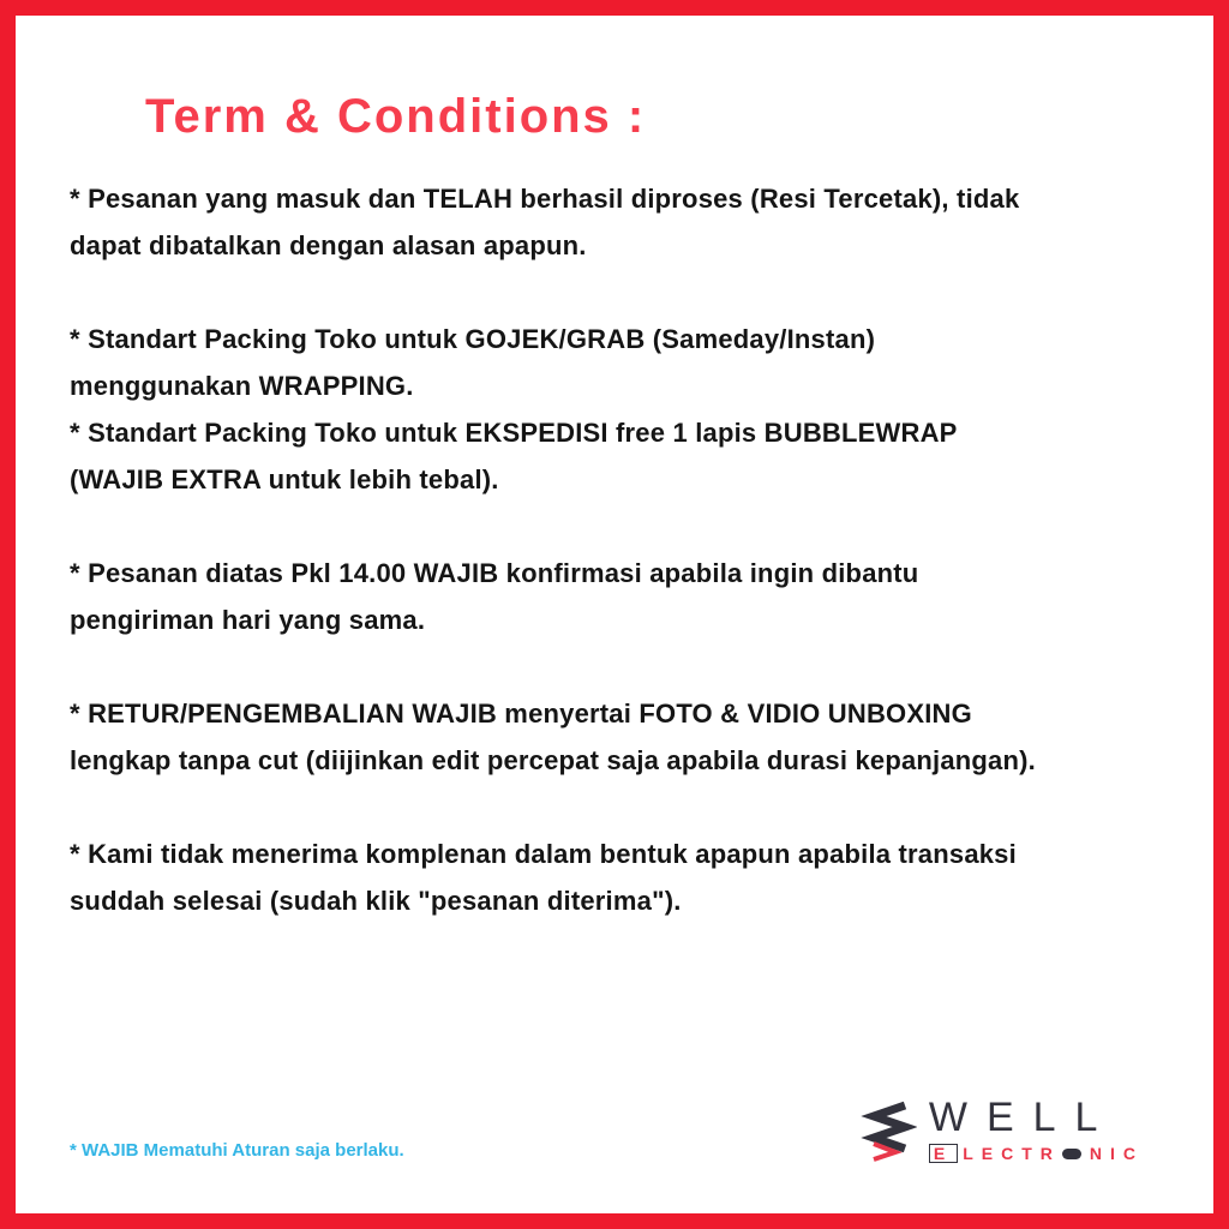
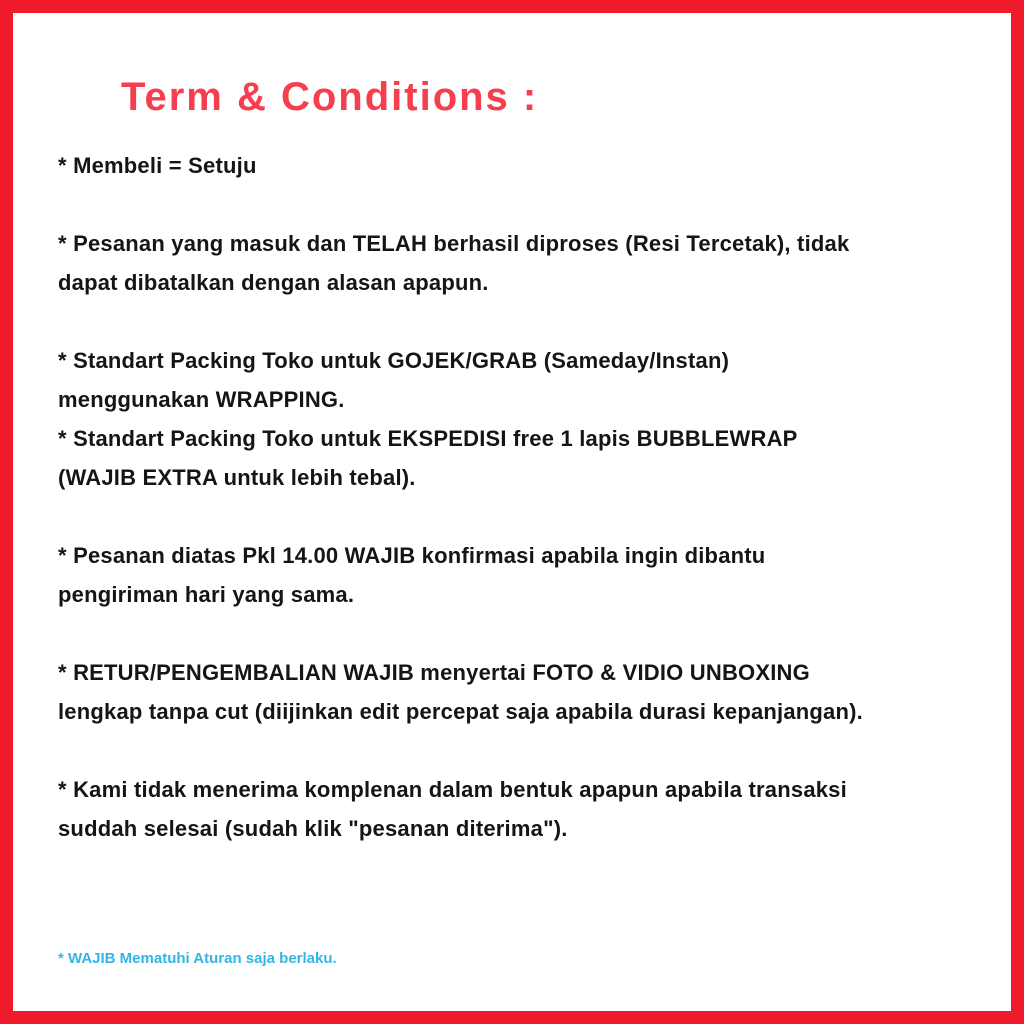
  Term & Conditions :
+ * Membeli = Setuju
  * Pesanan yang masuk dan TELAH berhasil diproses (Resi Tercetak), tidak
  dapat dibatalkan dengan alasan apapun.
  * Standart Packing Toko untuk GOJEK/GRAB (Sameday/Instan)
  menggunakan WRAPPING.
  * Standart Packing Toko untuk EKSPEDISI free 1 lapis BUBBLEWRAP
  (WAJIB EXTRA untuk lebih tebal).
  * Pesanan diatas Pkl 14.00 WAJIB konfirmasi apabila ingin dibantu
  pengiriman hari yang sama.
  * RETUR/PENGEMBALIAN WAJIB menyertai FOTO & VIDIO UNBOXING
  lengkap tanpa cut (diijinkan edit percepat saja apabila durasi kepanjangan).
  * Kami tidak menerima komplenan dalam bentuk apapun apabila transaksi
  suddah selesai (sudah klik "pesanan diterima").
  * WAJIB Mematuhi Aturan saja berlaku.
- WELL
- E
- LECTR
- NIC
